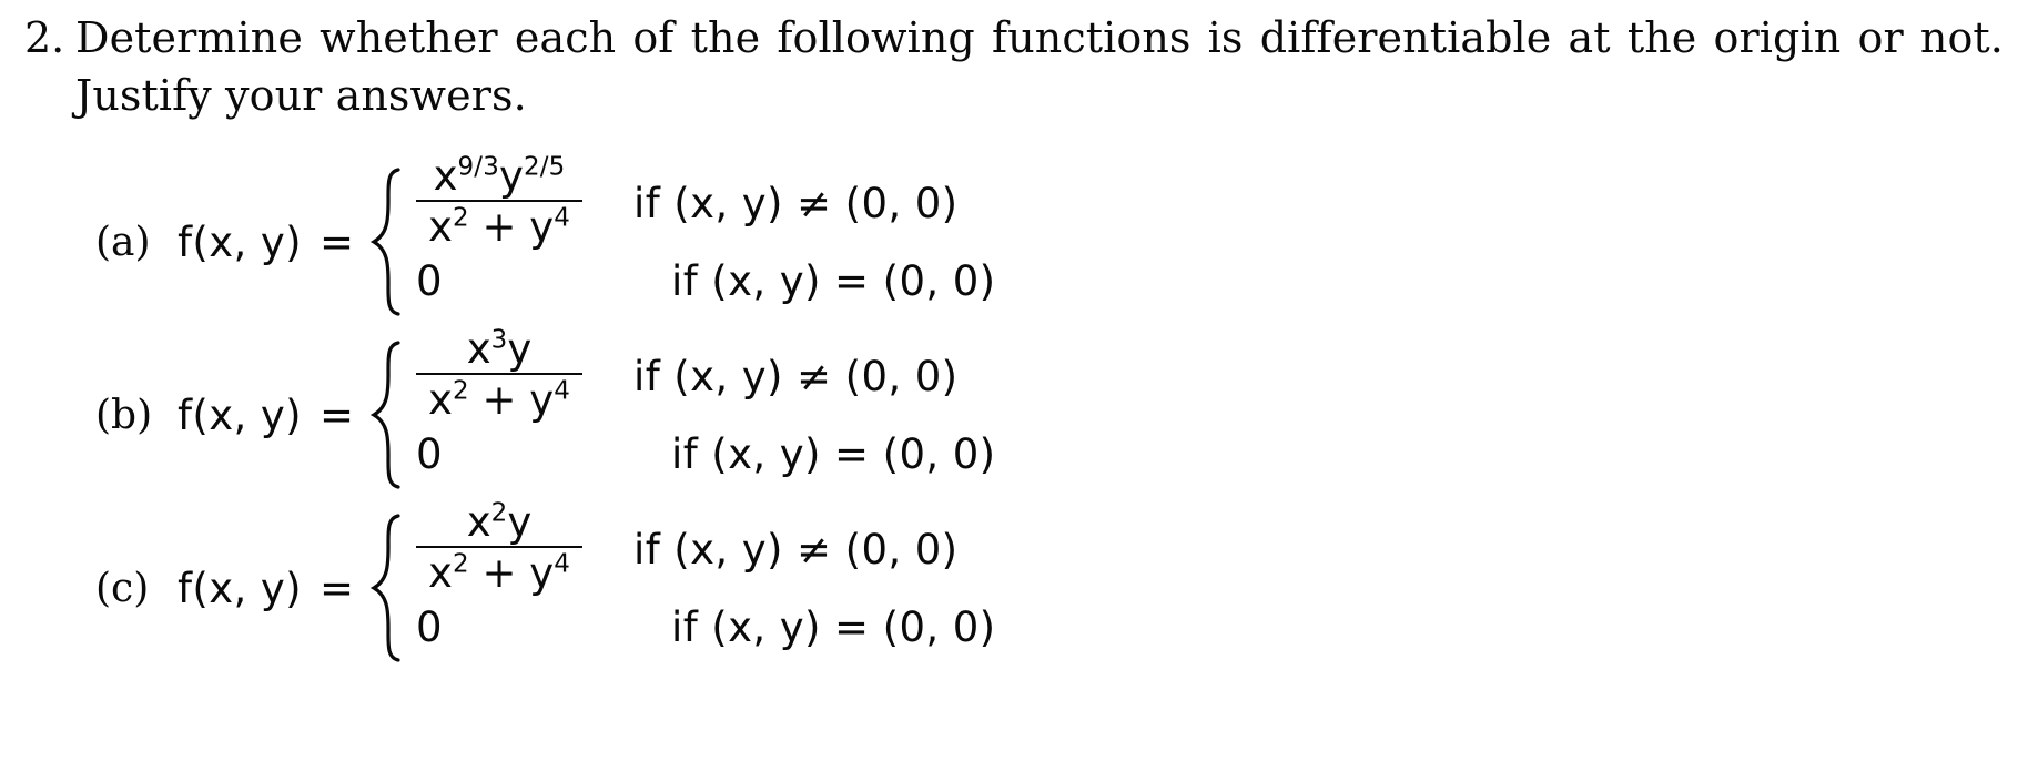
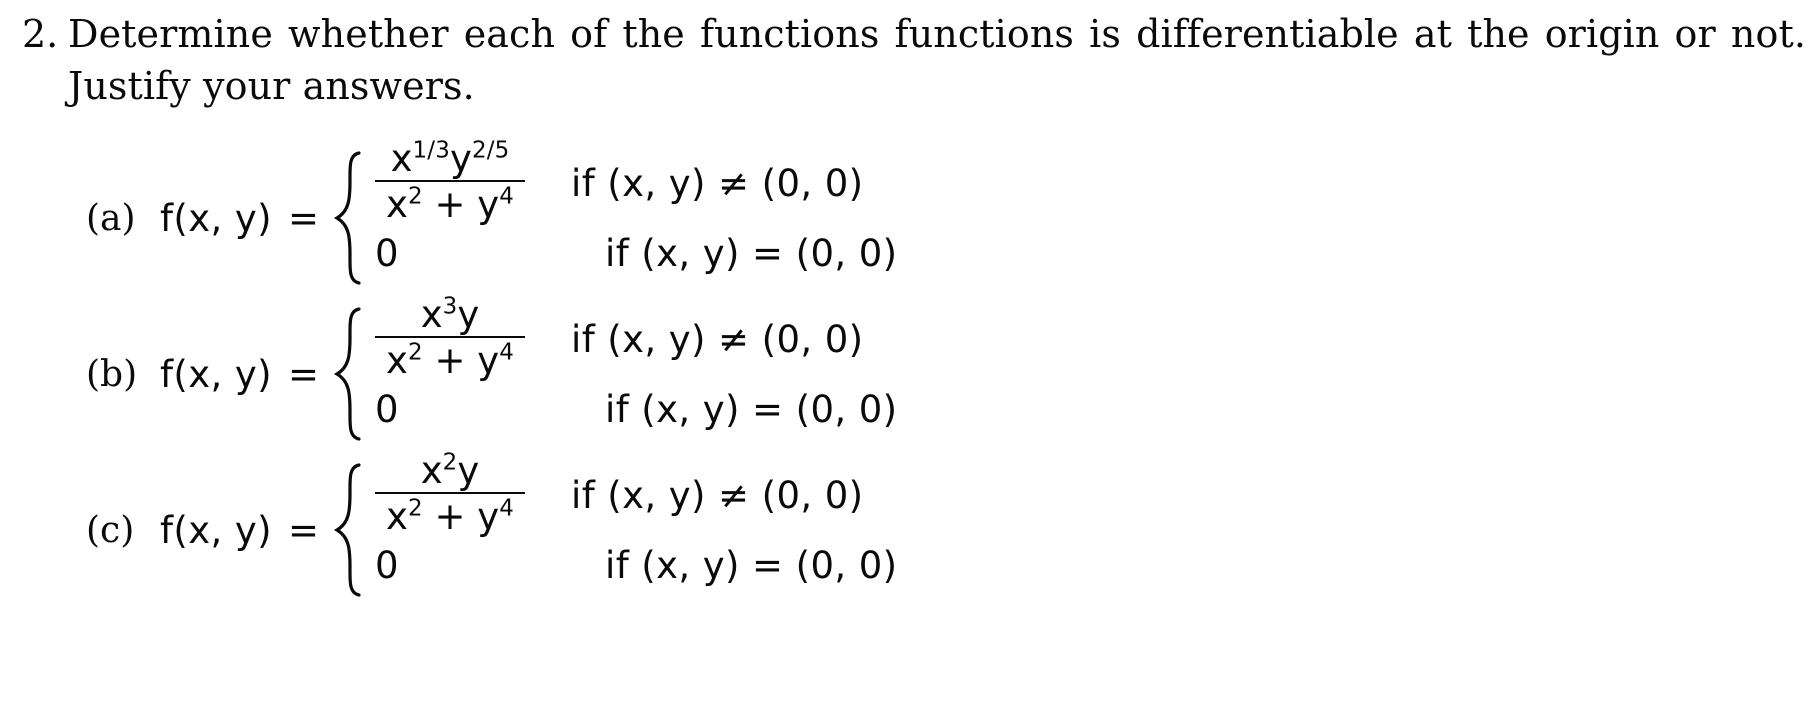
  2.
- Determine whether each of the following functions is differentiable at the origin or not.
+ Determine whether each of the functions functions is differentiable at the origin or not.
  Justify your answers.
  (a)
  f(x, y)
  =
- x9/3y2/5
+ x1/3y2/5
  x2 + y4
  if (x, y) ≠ (0, 0)
  0
  if (x, y) = (0, 0)
  (b)
  f(x, y)
  =
  x3y
  x2 + y4
  if (x, y) ≠ (0, 0)
  0
  if (x, y) = (0, 0)
  (c)
  f(x, y)
  =
  x2y
  x2 + y4
  if (x, y) ≠ (0, 0)
  0
  if (x, y) = (0, 0)
